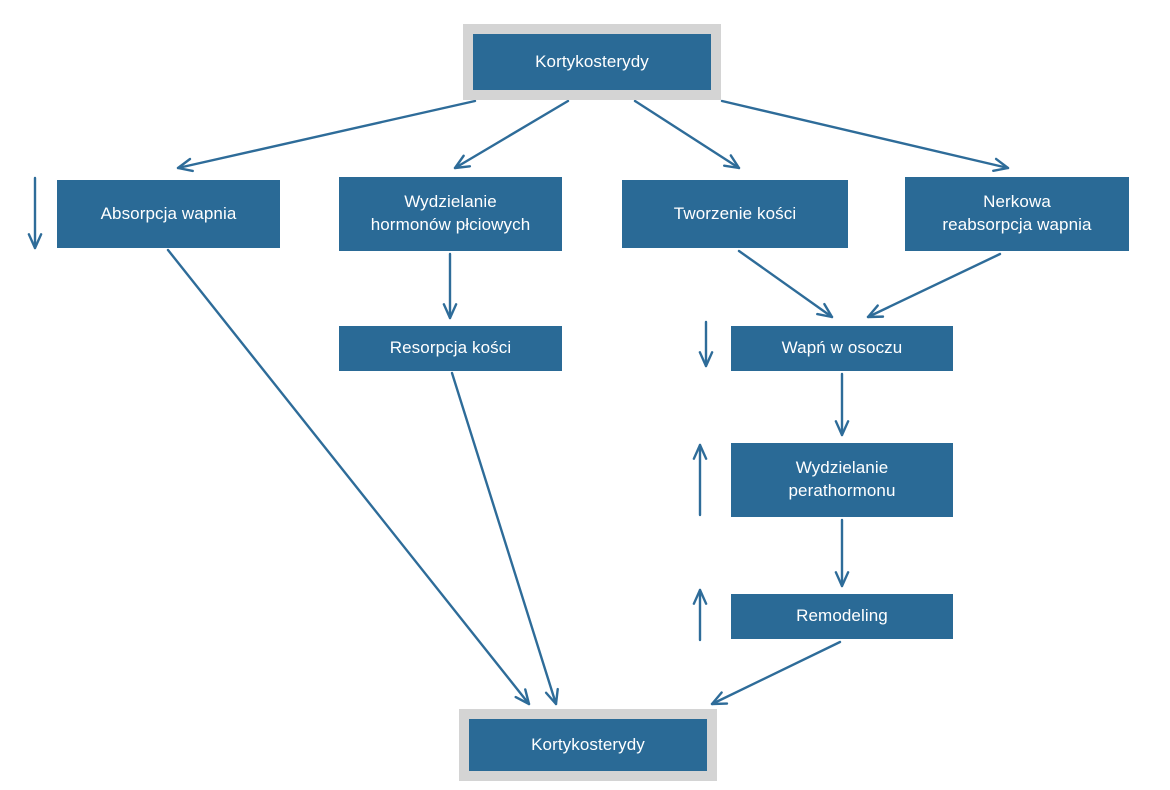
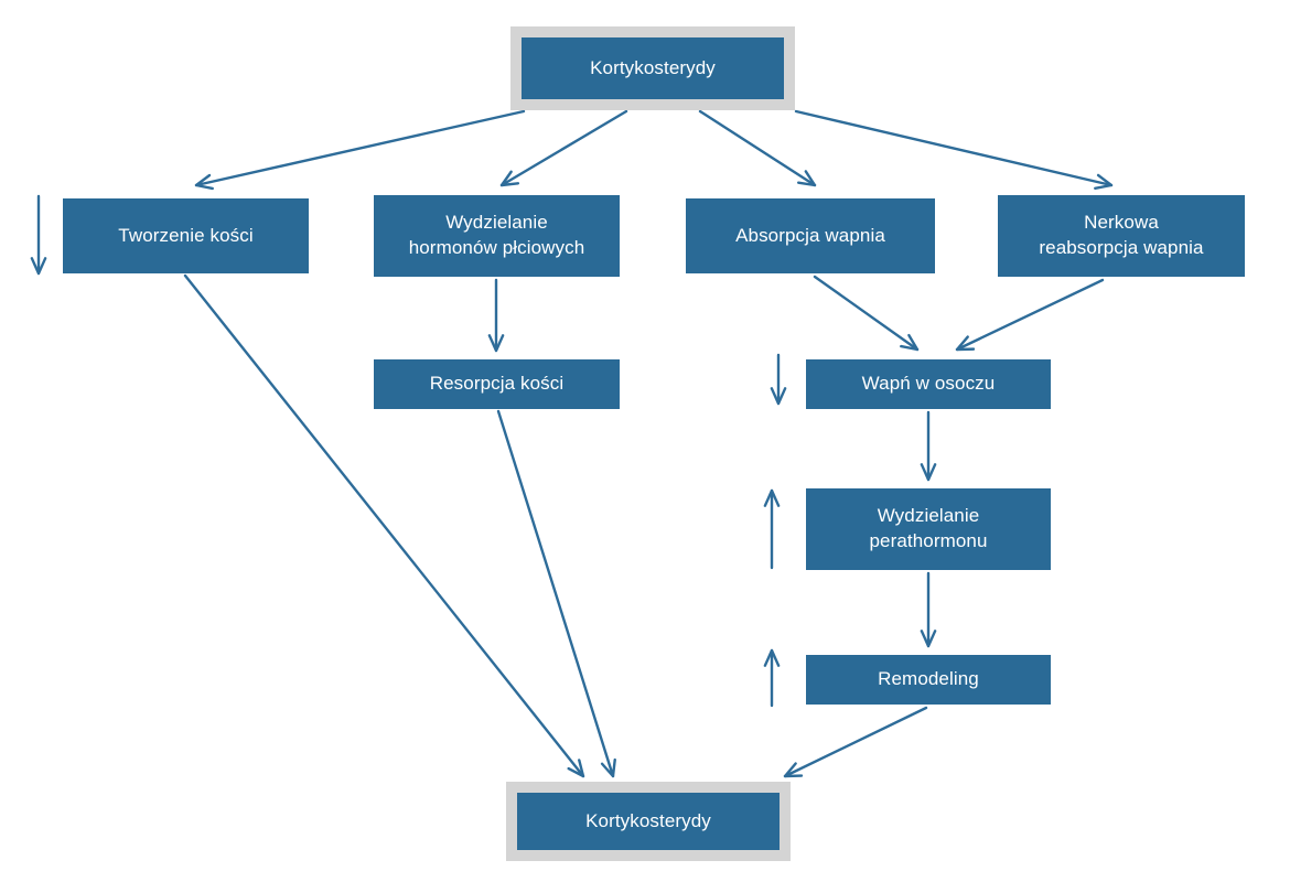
  Kortykosterydy
- Absorpcja wapnia
+ Tworzenie kości
  Wydzielanie
  hormonów płciowych
- Tworzenie kości
+ Absorpcja wapnia
  Nerkowa
  reabsorpcja wapnia
  Resorpcja kości
  Wapń w osoczu
  Wydzielanie
  perathormonu
  Remodeling
  Kortykosterydy
